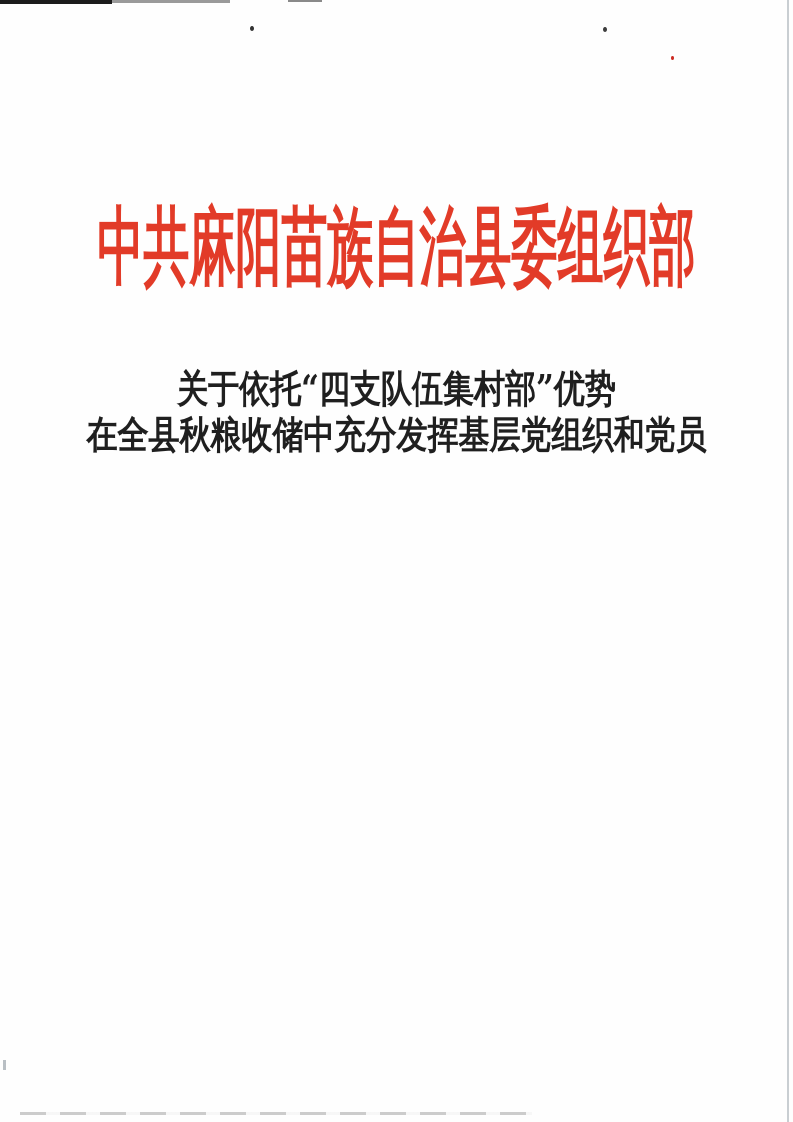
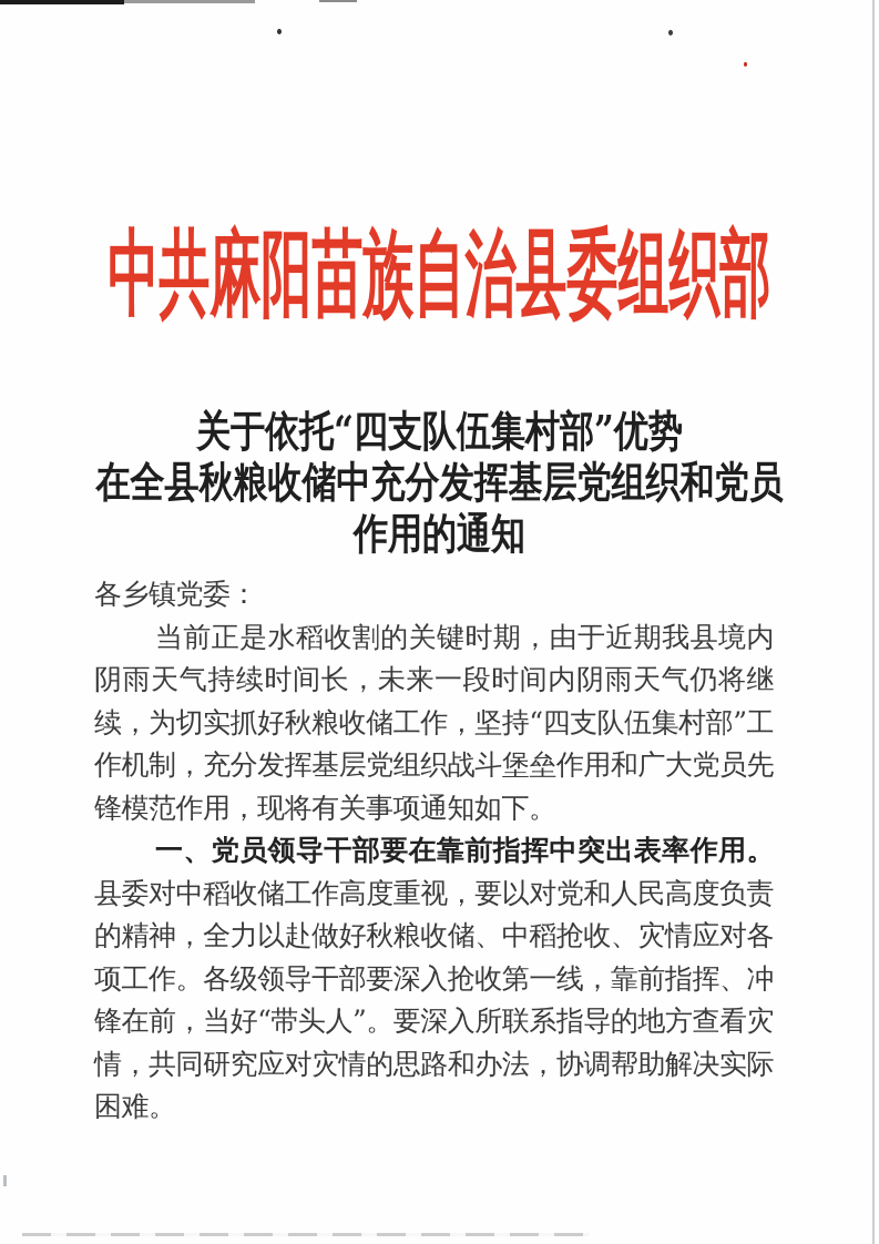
  中共麻阳苗族自治县委组织部
  关于依托“四支队伍集村部”优势
  在全县秋粮收储中充分发挥基层党组织和党员
+ 作用的通知
+ 各乡镇党委：
+ 当前正是水稻收割的关键时期，由于近期我县境内阴雨天气持续时间长，未来一段时间内阴雨天气仍将继续，为切实抓好秋粮收储工作，坚持“四支队伍集村部”工作机制，充分发挥基层党组织战斗堡垒作用和广大党员先锋模范作用，现将有关事项通知如下。
+ 一、党员领导干部要在靠前指挥中突出表率作用。县委对中稻收储工作高度重视，要以对党和人民高度负责的精神，全力以赴做好秋粮收储、中稻抢收、灾情应对各项工作。各级领导干部要深入抢收第一线，靠前指挥、冲锋在前，当好“带头人”。要深入所联系指导的地方查看灾情，共同研究应对灾情的思路和办法，协调帮助解决实际困难。
